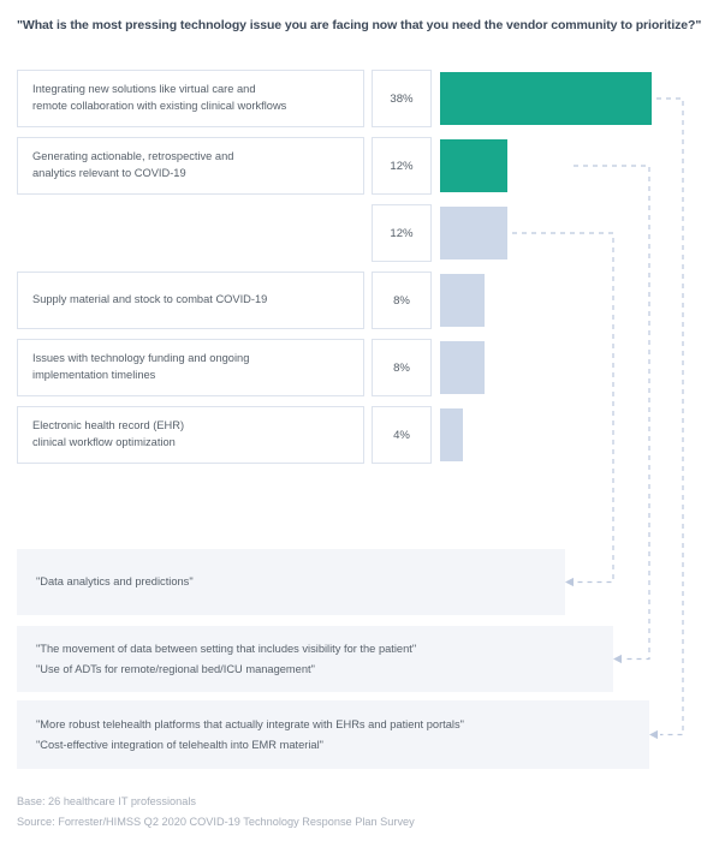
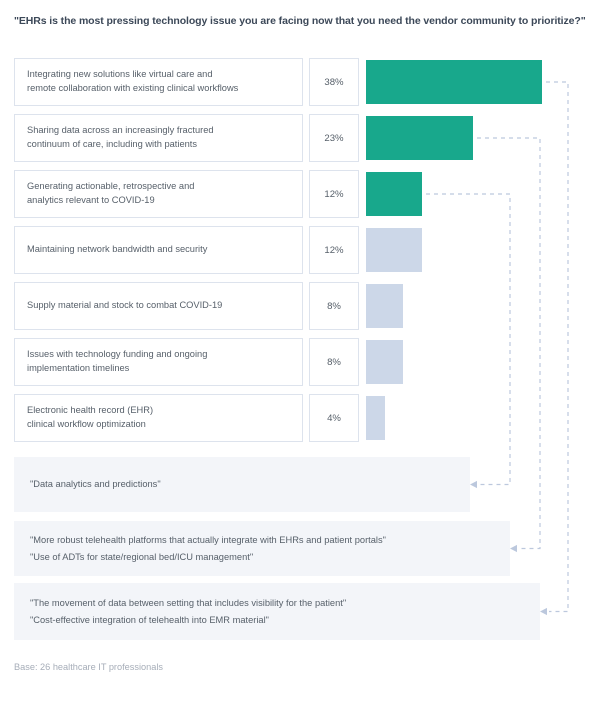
- "What is the most pressing technology issue you are facing now that you need the vendor community to prioritize?"
+ "EHRs is the most pressing technology issue you are facing now that you need the vendor community to prioritize?"
  Integrating new solutions like virtual care and
  remote collaboration with existing clinical workflows
  38%
+ Sharing data across an increasingly fractured
+ continuum of care, including with patients
+ 23%
  Generating actionable, retrospective and
  analytics relevant to COVID-19
  12%
+ Maintaining network bandwidth and security
  12%
  Supply material and stock to combat COVID-19
  8%
  Issues with technology funding and ongoing
  implementation timelines
  8%
  Electronic health record (EHR)
  clinical workflow optimization
  4%
  "Data analytics and predictions"
- "The movement of data between setting that includes visibility for the patient"
+ "More robust telehealth platforms that actually integrate with EHRs and patient portals"
- "Use of ADTs for remote/regional bed/ICU management"
+ "Use of ADTs for state/regional bed/ICU management"
- "More robust telehealth platforms that actually integrate with EHRs and patient portals"
+ "The movement of data between setting that includes visibility for the patient"
  "Cost-effective integration of telehealth into EMR material"
  Base: 26 healthcare IT professionals
- Source: Forrester/HIMSS Q2 2020 COVID-19 Technology Response Plan Survey
